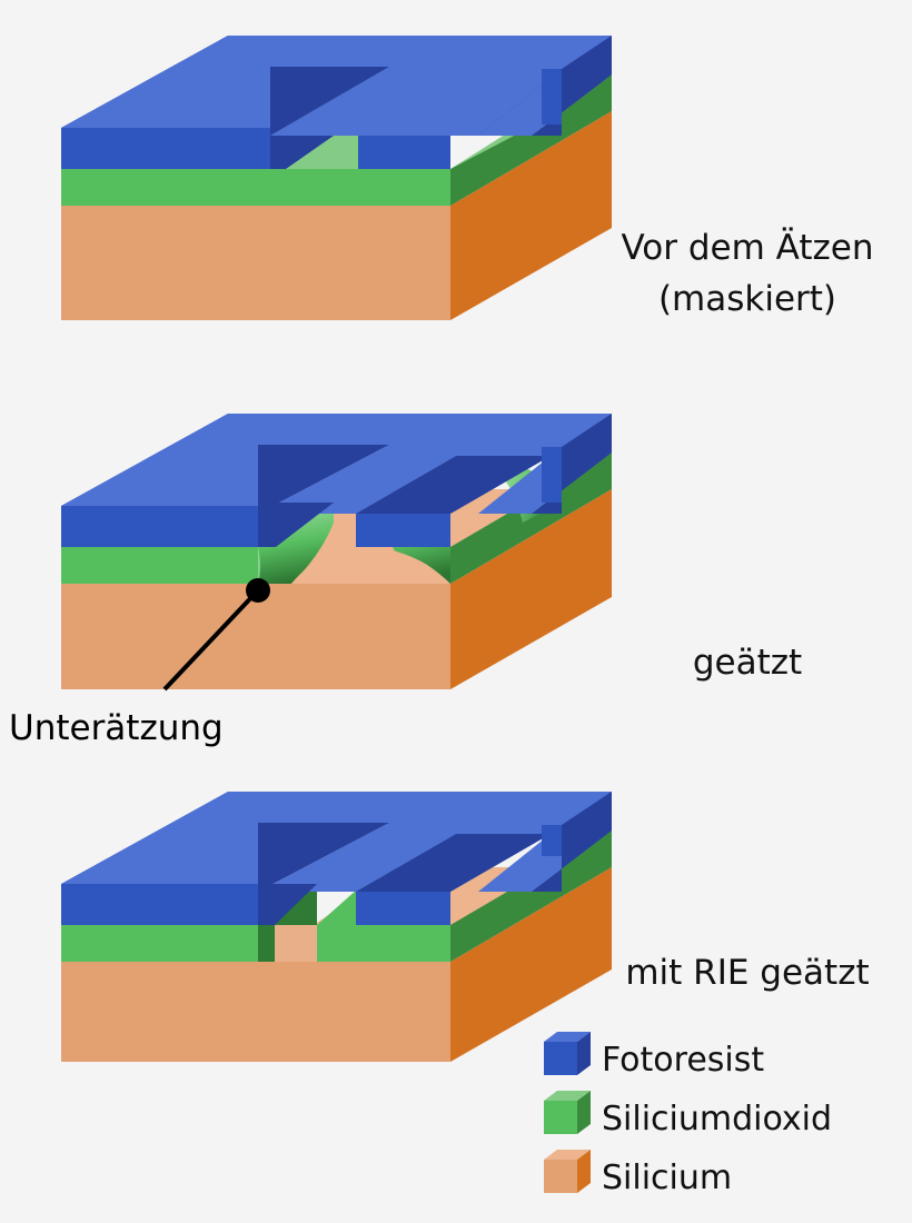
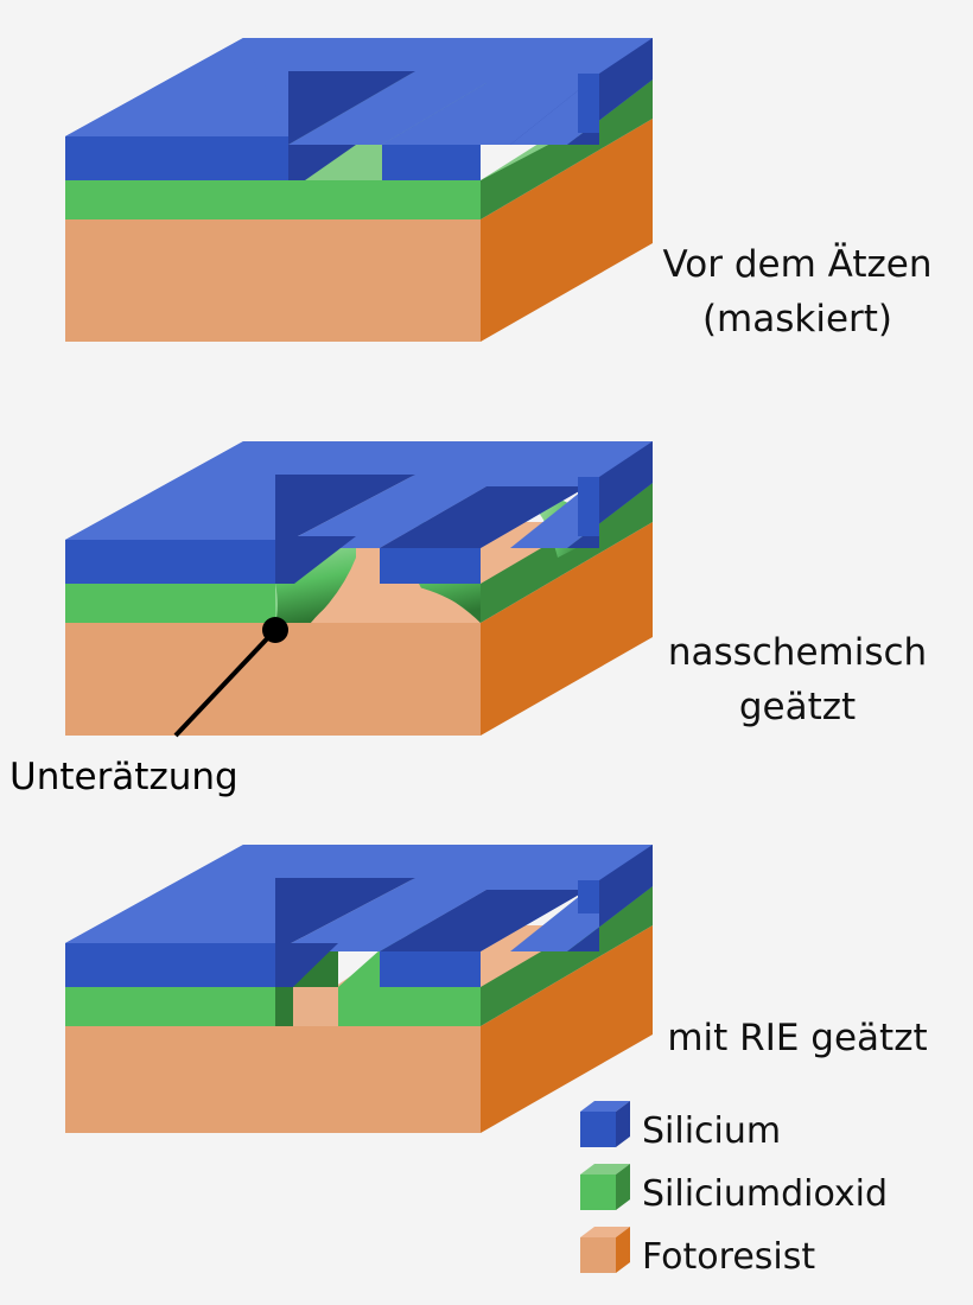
  Vor dem Ätzen
  (maskiert)
  Unterätzung
+ nasschemisch
  geätzt
  mit RIE geätzt
- Fotoresist
+ Silicium
  Siliciumdioxid
- Silicium
+ Fotoresist
